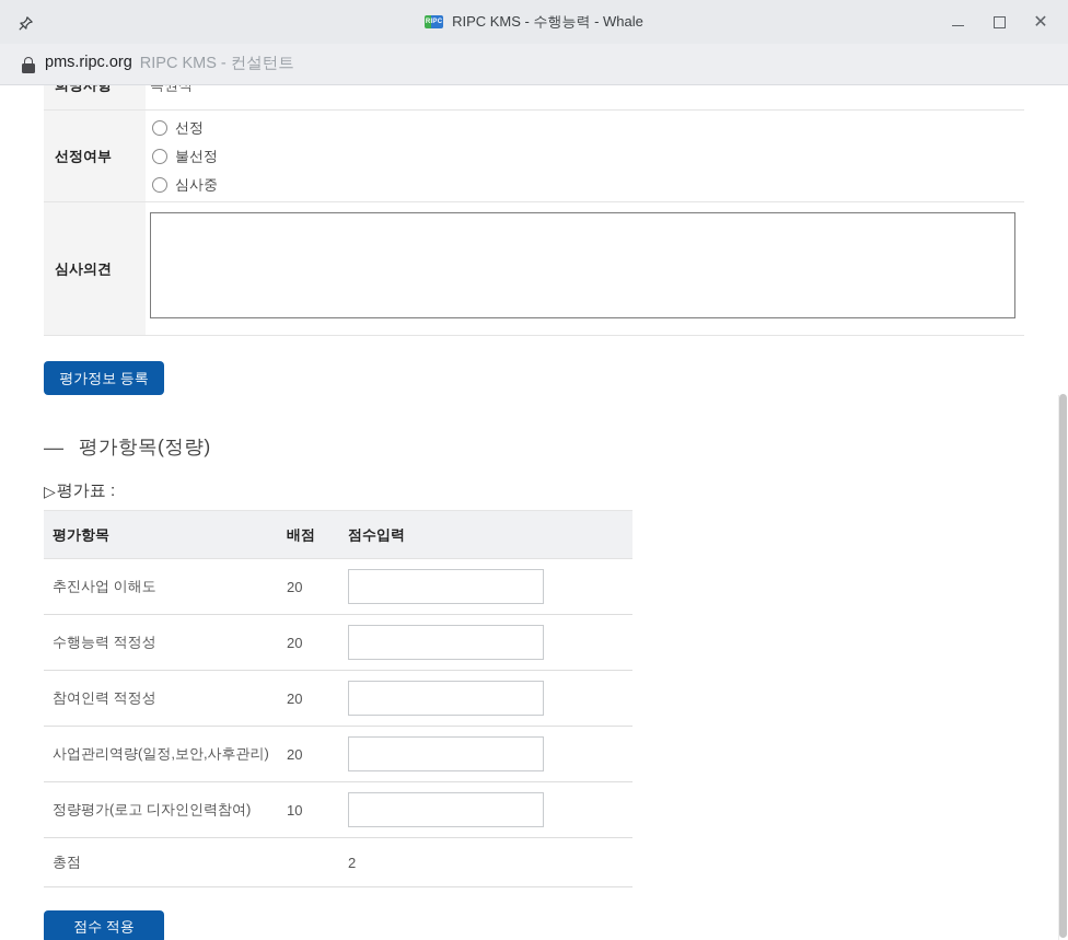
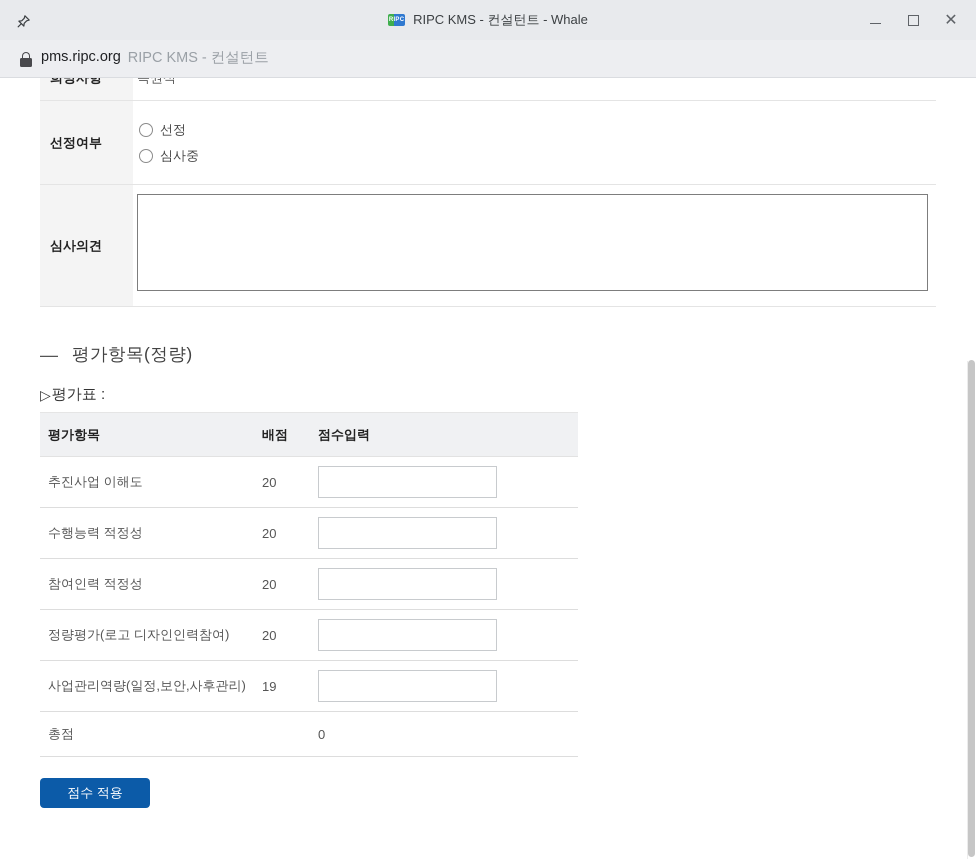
- RIPC KMS - 수행능력 - Whale
+ RIPC KMS - 컨설턴트 - Whale
  ✕
  pms.ripc.org
  RIPC KMS - 컨설턴트
  희망사항
  옥권석
  선정여부
  선정
- 불선정
  심사중
  심사의견
- 평가정보 등록
  —
  평가항목(정량)
  ▷
  평가표 :
  평가항목
  배점
  점수입력
  추진사업 이해도
  20
  수행능력 적정성
  20
  참여인력 적정성
  20
- 사업관리역량(일정,보안,사후관리)
+ 정량평가(로고 디자인인력참여)
  20
- 정량평가(로고 디자인인력참여)
+ 사업관리역량(일정,보안,사후관리)
- 10
+ 19
  총점
- 2
+ 0
  점수 적용
